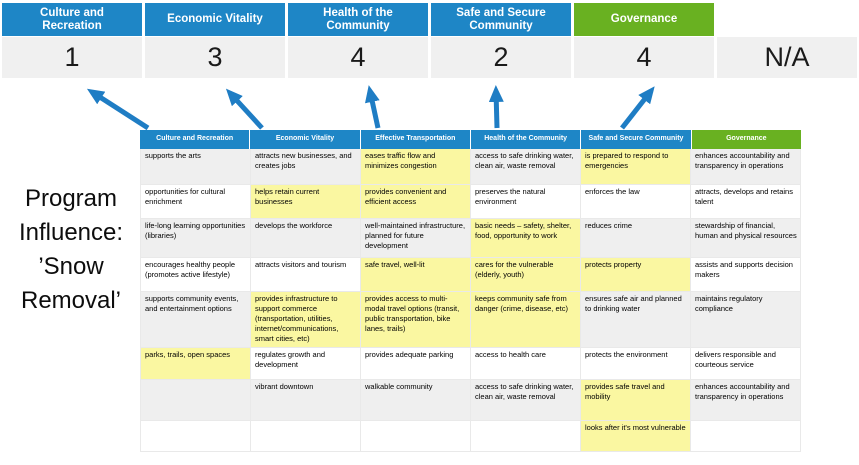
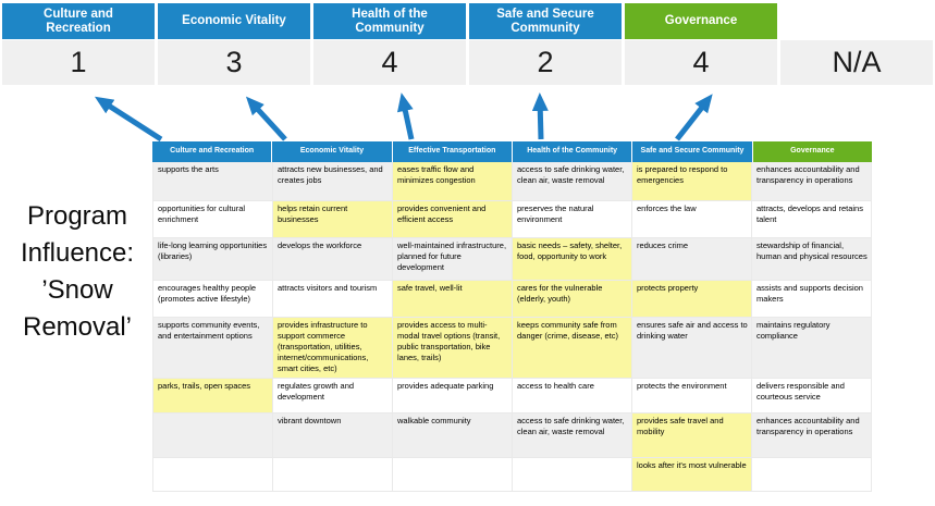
  Culture and Recreation
  Economic Vitality
  Health of the Community
  Safe and Secure Community
  Governance
  1
  3
  4
  2
  4
  N/A
  Program
  Influence:
  ’Snow
  Removal’
  supports the arts
  attracts new businesses, and creates jobs
  eases traffic flow and minimizes congestion
  access to safe drinking water, clean air, waste removal
  is prepared to respond to emergencies
  enhances accountability and transparency in operations
  opportunities for cultural enrichment
  helps retain current businesses
  provides convenient and efficient access
  preserves the natural environment
  enforces the law
  attracts, develops and retains talent
  life-long learning opportunities (libraries)
  develops the workforce
  well-maintained infrastructure, planned for future development
  basic needs – safety, shelter, food, opportunity to work
  reduces crime
  stewardship of financial, human and physical resources
  encourages healthy people (promotes active lifestyle)
  attracts visitors and tourism
  safe travel, well-lit
  cares for the vulnerable (elderly, youth)
  protects property
  assists and supports decision makers
  supports community events, and entertainment options
  provides infrastructure to support commerce (transportation, utilities, internet/communications, smart cities, etc)
  provides access to multi-modal travel options (transit, public transportation, bike lanes, trails)
  keeps community safe from danger (crime, disease, etc)
- ensures safe air and planned to drinking water
+ ensures safe air and access to drinking water
  maintains regulatory compliance
  parks, trails, open spaces
  regulates growth and development
  provides adequate parking
  access to health care
  protects the environment
  delivers responsible and courteous service
  vibrant downtown
  walkable community
  access to safe drinking water, clean air, waste removal
  provides safe travel and mobility
  enhances accountability and transparency in operations
  looks after it's most vulnerable
